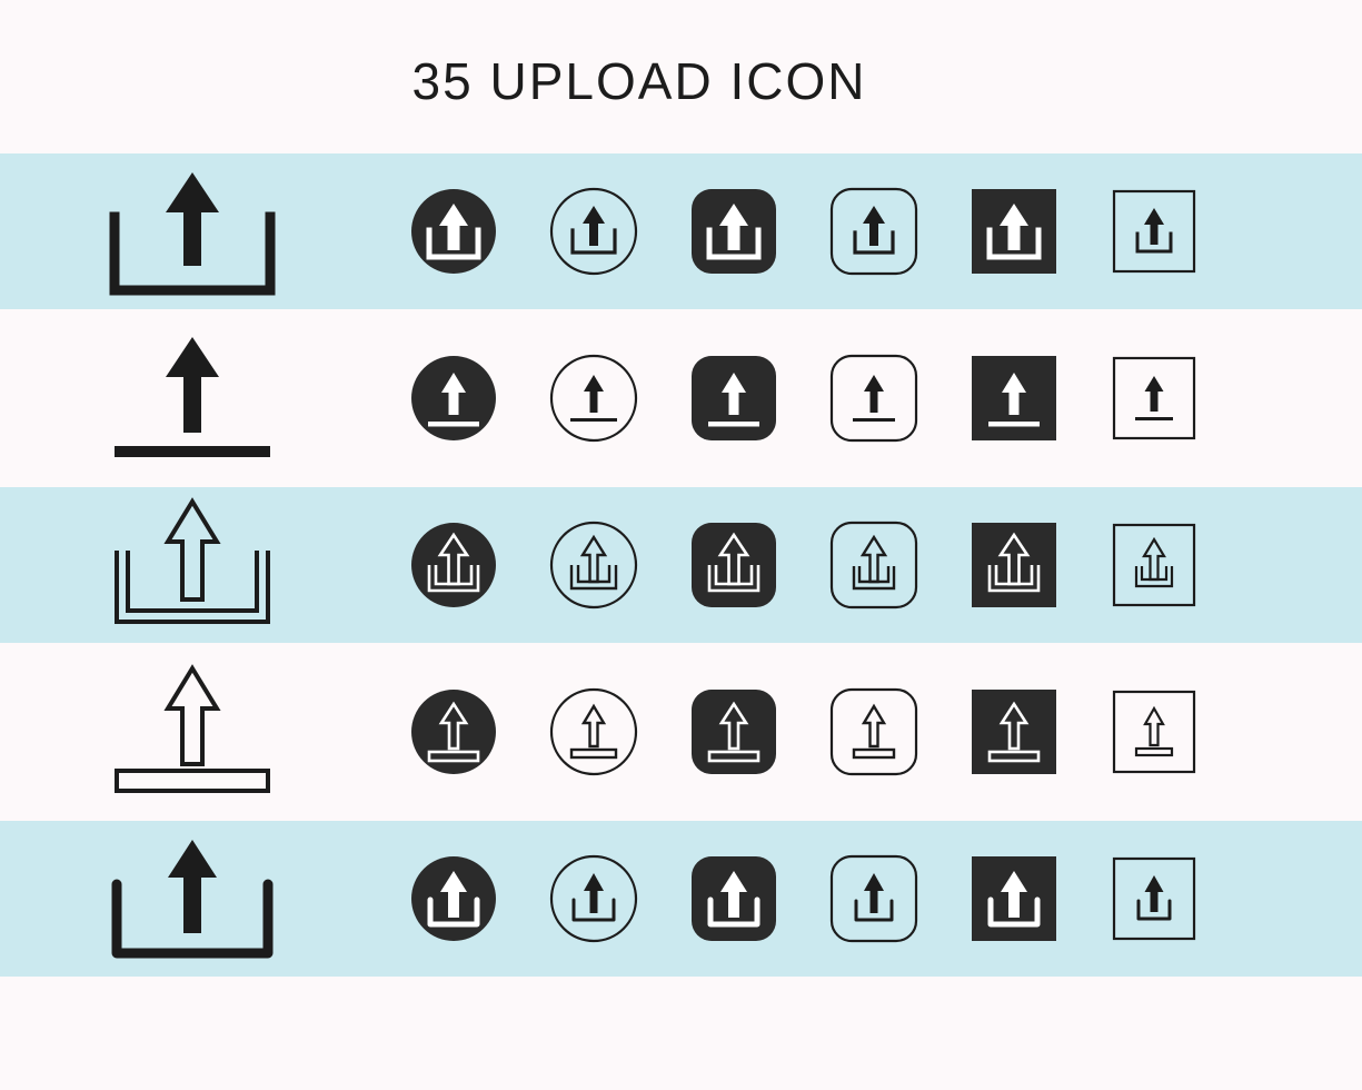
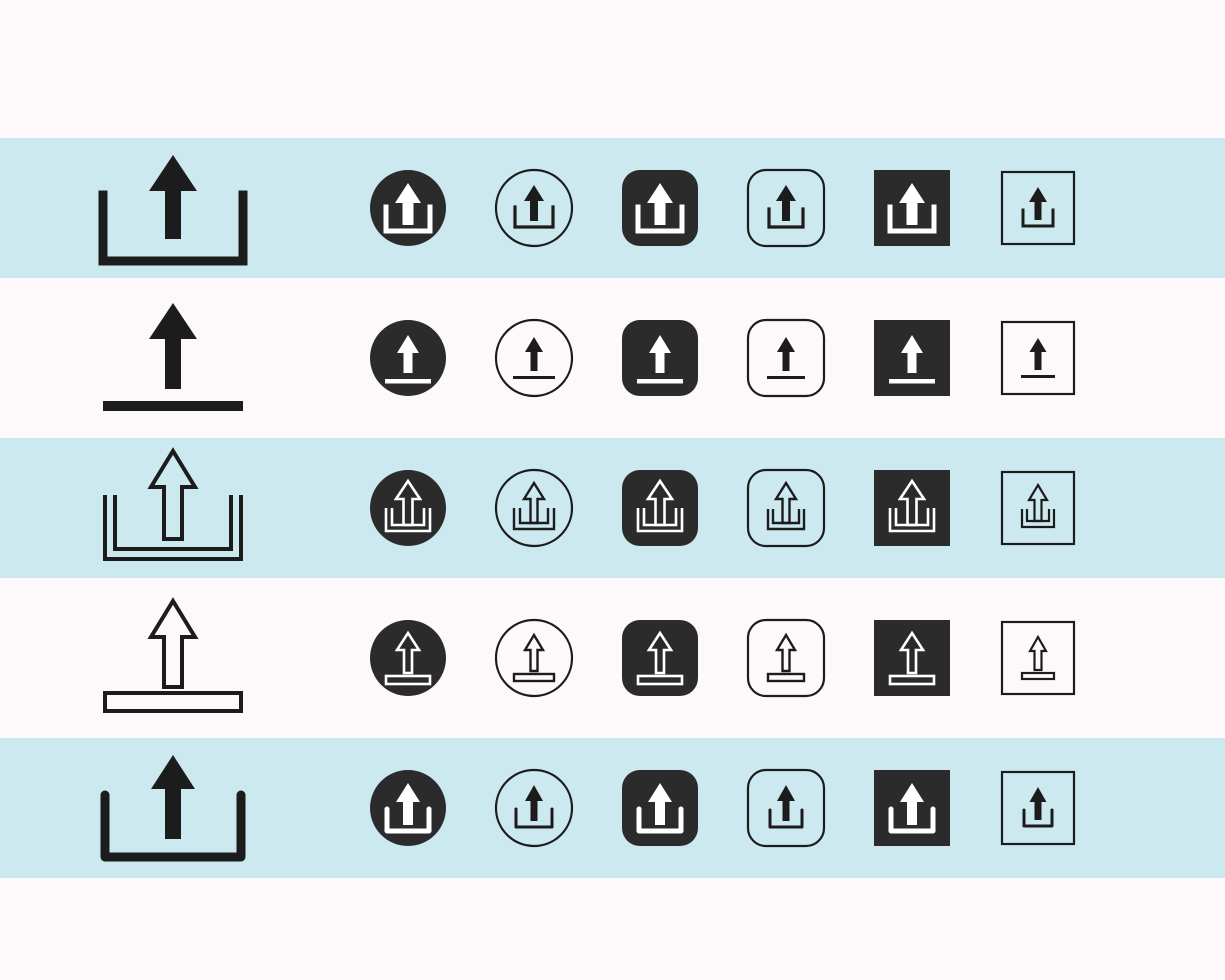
- 35 UPLOAD ICON
